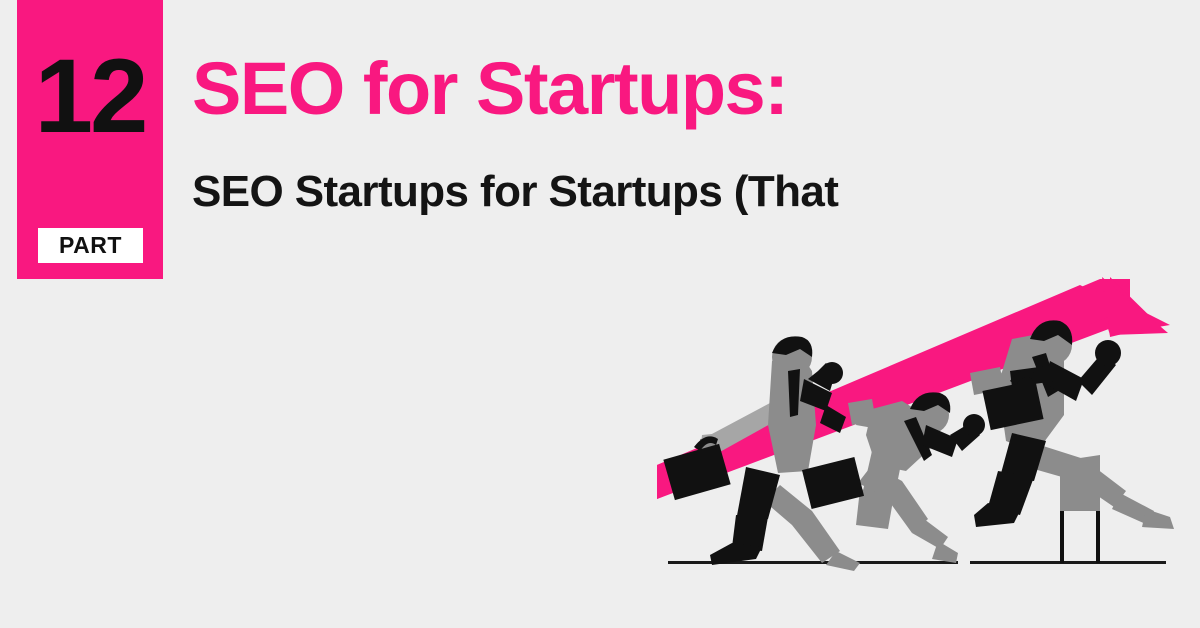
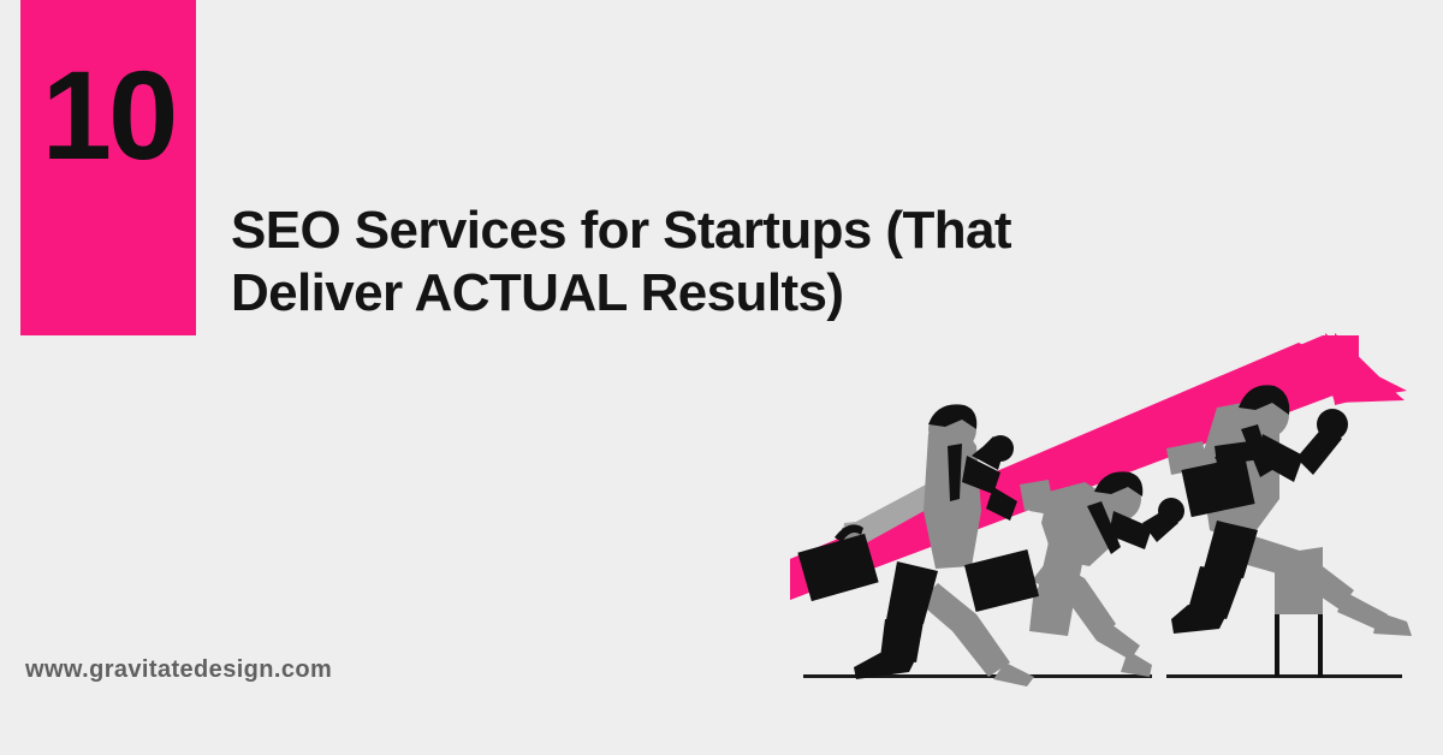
- 12
+ 10
- PART
- SEO for Startups:
- SEO Startups for Startups (That
+ SEO Services for Startups (That
+ Deliver ACTUAL Results)
+ www.gravitatedesign.com
